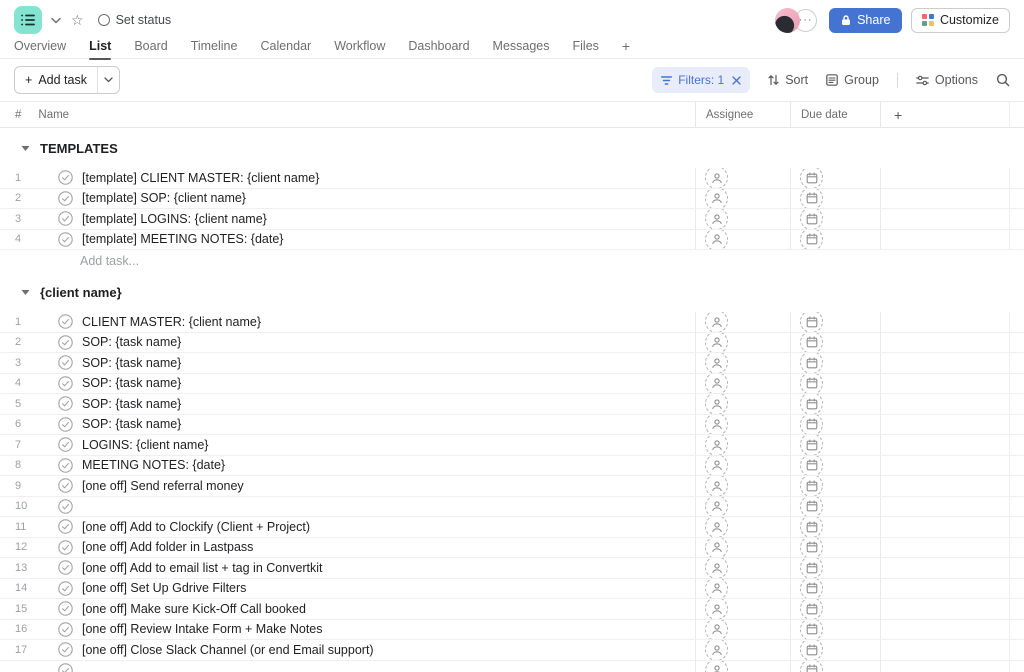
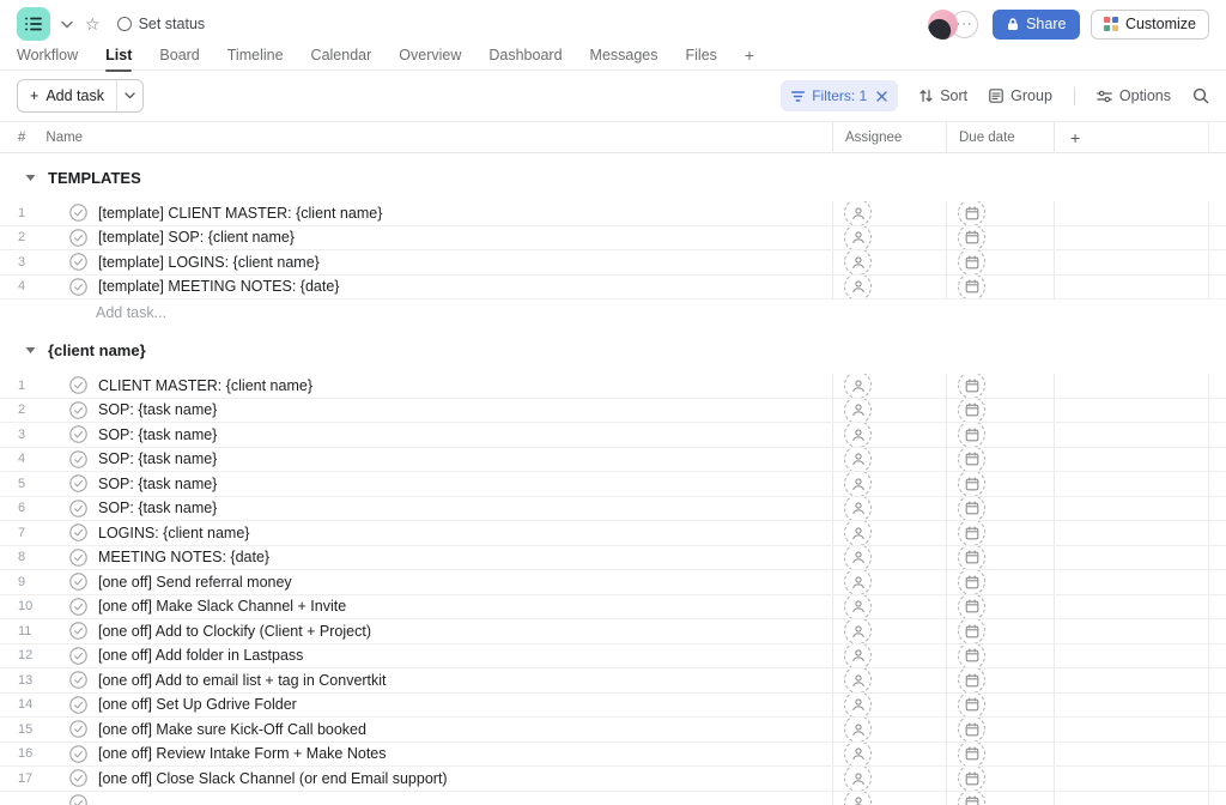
  ☆
  Set status
  ···
  Share
  Customize
- Overview
+ Workflow
  List
  Board
  Timeline
  Calendar
- Workflow
+ Overview
  Dashboard
  Messages
  Files
  +
  +
  Add task
  Filters: 1
  Sort
  Group
  Options
  #
  Name
  Assignee
  Due date
  +
  TEMPLATES
  1
  [template] CLIENT MASTER: {client name}
  2
  [template] SOP: {client name}
  3
  [template] LOGINS: {client name}
  4
  [template] MEETING NOTES: {date}
  Add task...
  {client name}
  1
  CLIENT MASTER: {client name}
  2
  SOP: {task name}
  3
  SOP: {task name}
  4
  SOP: {task name}
  5
  SOP: {task name}
  6
  SOP: {task name}
  7
  LOGINS: {client name}
  8
  MEETING NOTES: {date}
  9
  [one off] Send referral money
  10
+ [one off] Make Slack Channel + Invite
  11
  [one off] Add to Clockify (Client + Project)
  12
  [one off] Add folder in Lastpass
  13
  [one off] Add to email list + tag in Convertkit
  14
- [one off] Set Up Gdrive Filters
+ [one off] Set Up Gdrive Folder
  15
  [one off] Make sure Kick-Off Call booked
  16
  [one off] Review Intake Form + Make Notes
  17
  [one off] Close Slack Channel (or end Email support)
